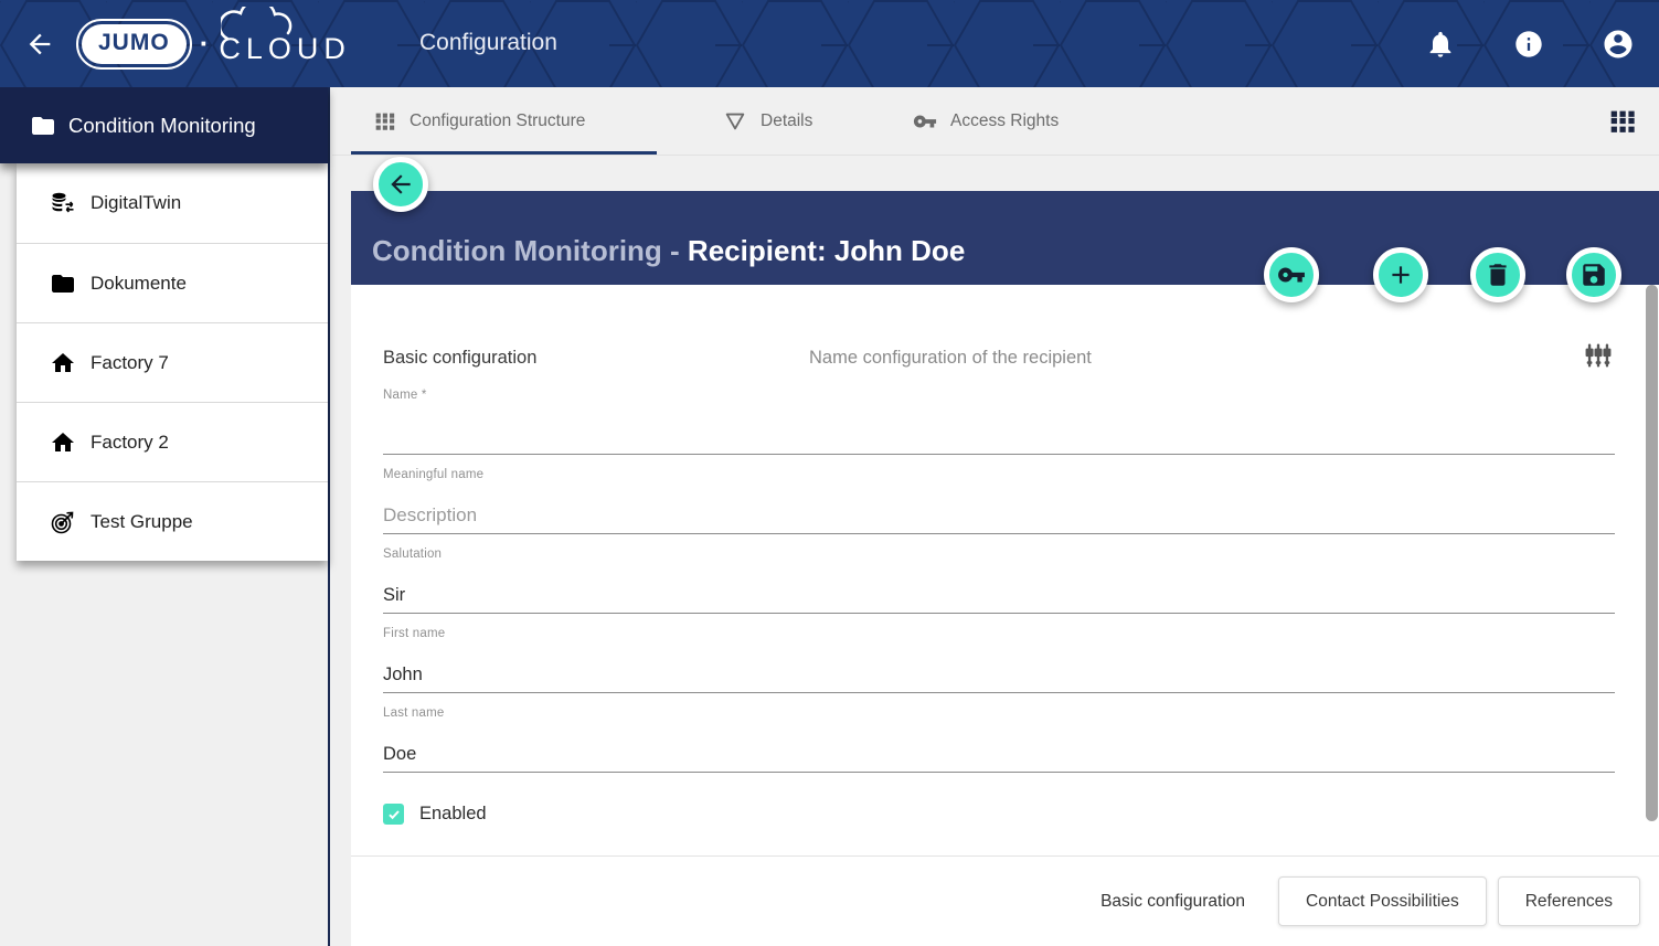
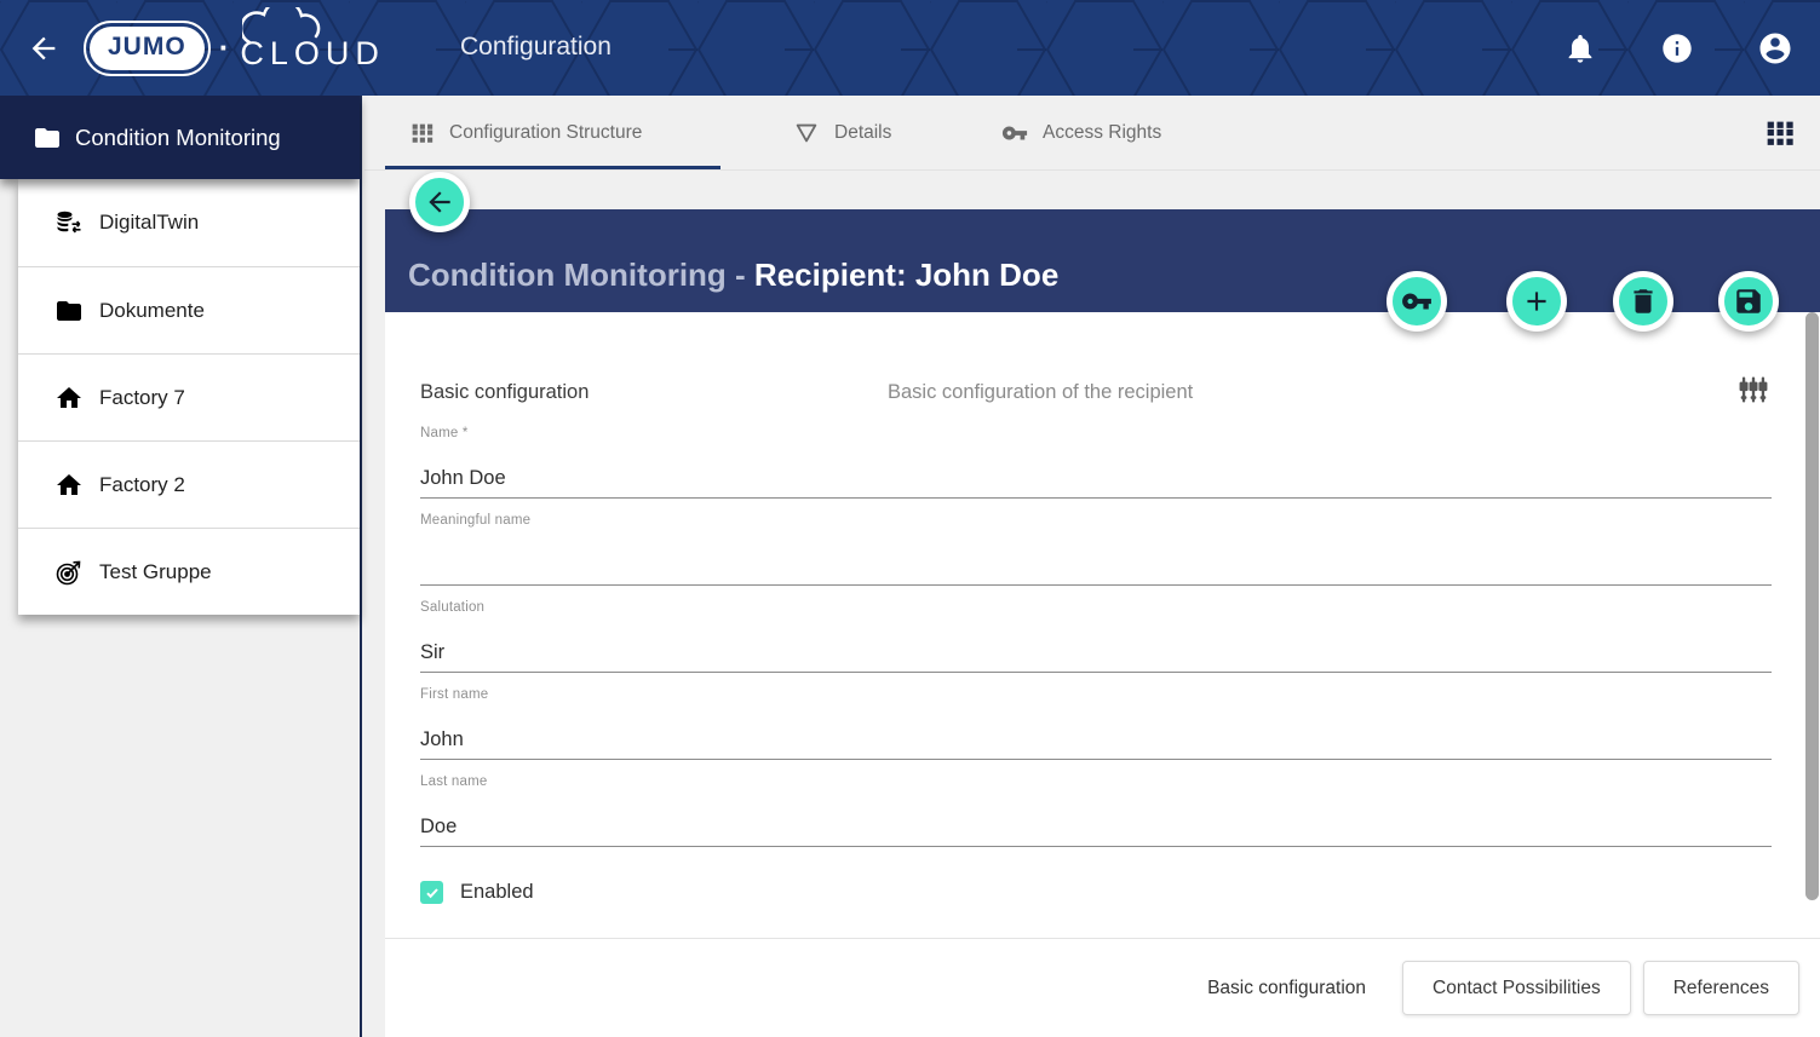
  JUMO
  ·
  CLOUD
  Configuration
  Condition Monitoring
  DigitalTwin
  Dokumente
  Factory 7
  Factory 2
  Test Gruppe
  Configuration Structure
  Details
  Access Rights
  Condition Monitoring - Recipient: John Doe
  Basic configuration
- Name configuration of the recipient
+ Basic configuration of the recipient
  Name *
+ John Doe
  Meaningful name
- Description
  Salutation
  Sir
  First name
  John
  Last name
  Doe
  Enabled
  Basic configuration
  Contact Possibilities
  References
